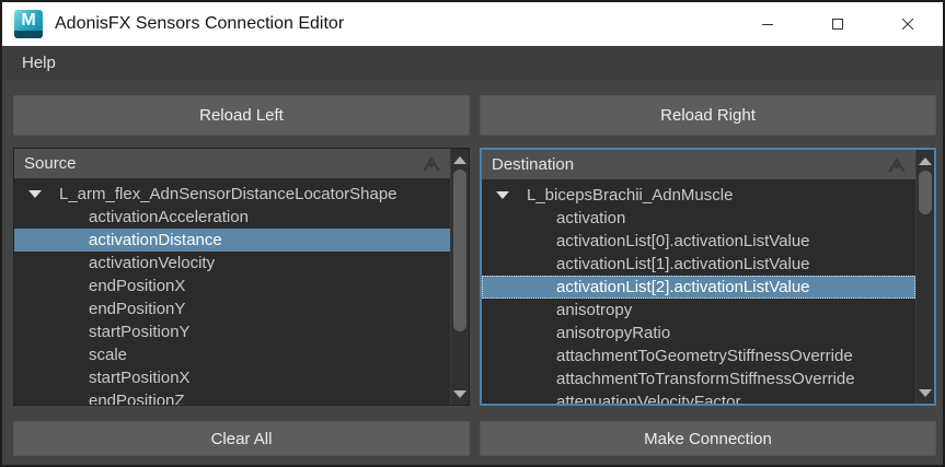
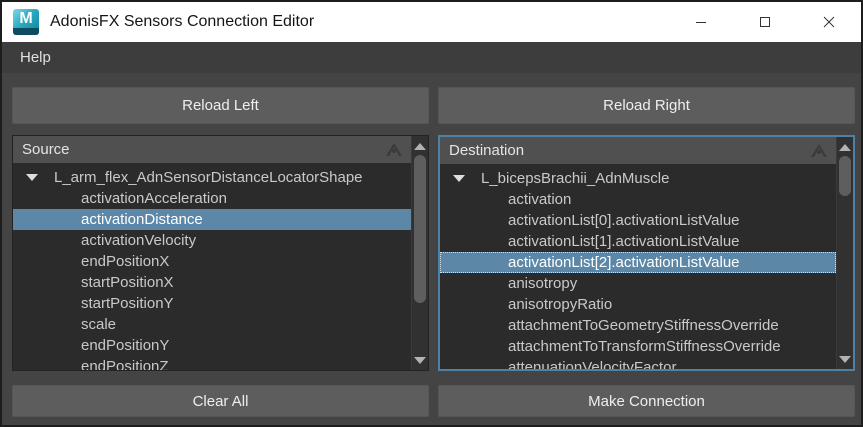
  M
  AdonisFX Sensors Connection Editor
  Help
  Reload Left
  Reload Right
  Source
  L_arm_flex_AdnSensorDistanceLocatorShape
  activationAcceleration
  activationDistance
  activationVelocity
  endPositionX
- endPositionY
+ startPositionX
  startPositionY
  scale
- startPositionX
+ endPositionY
  endPositionZ
  Destination
  L_bicepsBrachii_AdnMuscle
  activation
  activationList[0].activationListValue
  activationList[1].activationListValue
  activationList[2].activationListValue
  anisotropy
  anisotropyRatio
  attachmentToGeometryStiffnessOverride
  attachmentToTransformStiffnessOverride
  attenuationVelocityFactor
  Clear All
  Make Connection
